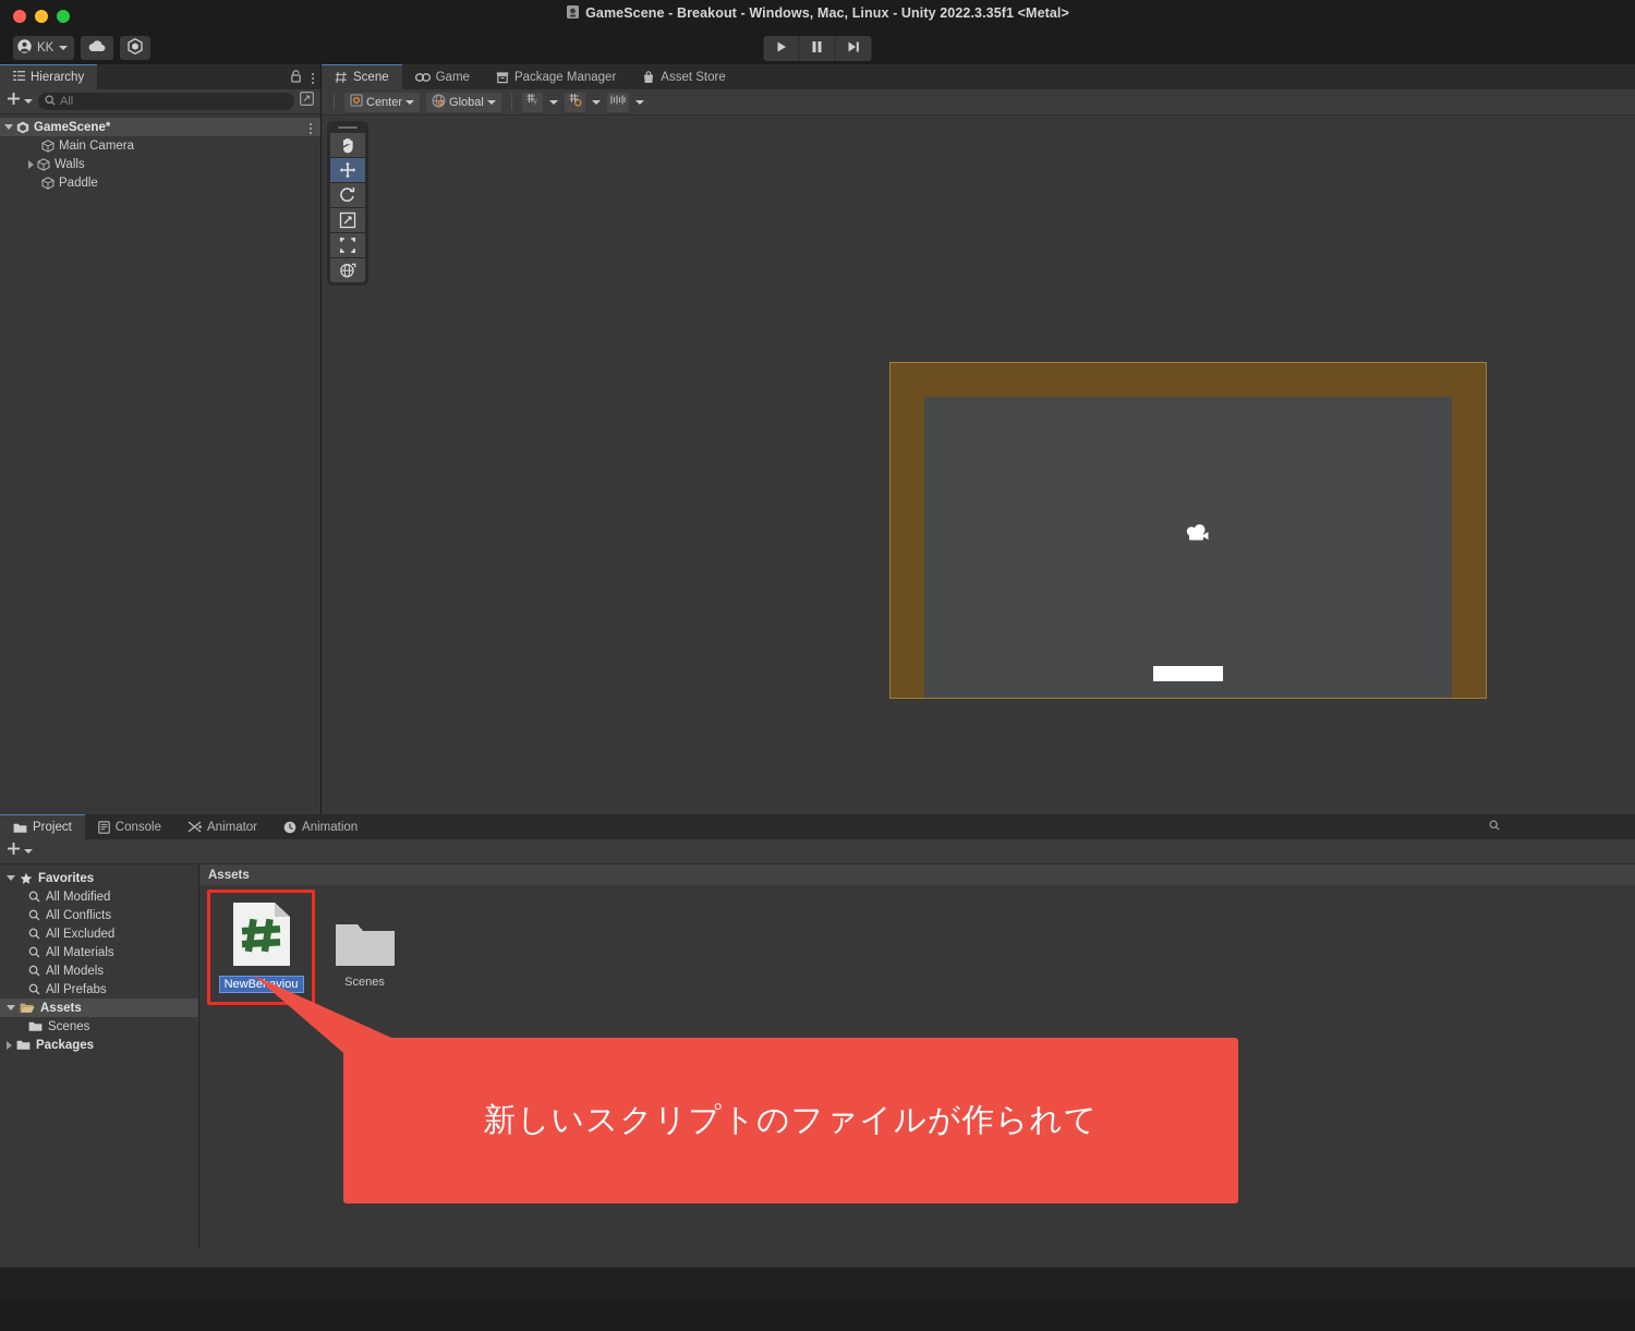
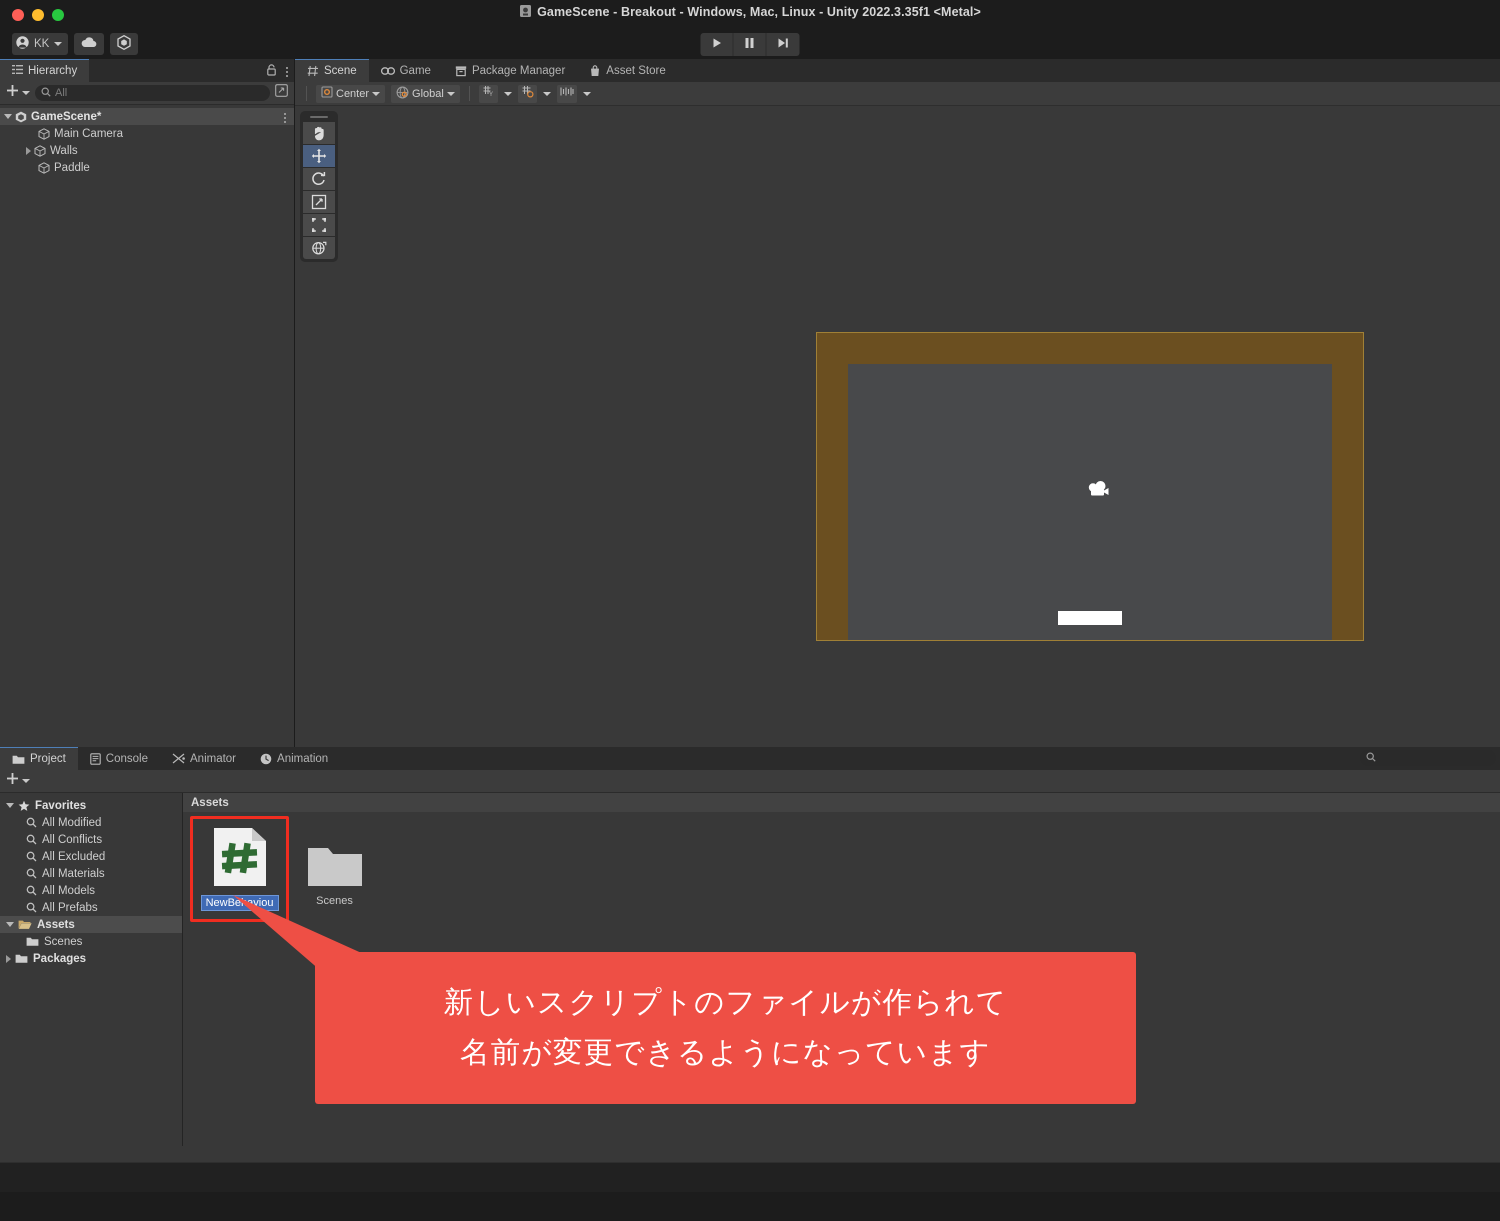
  GameScene - Breakout - Windows, Mac, Linux - Unity 2022.3.35f1 <Metal>
  KK
  Hierarchy
  All
  GameScene*
  Main Camera
  Walls
  Paddle
  Scene
  Game
  Package Manager
  Asset Store
  Center
  Global
  Project
  Console
  Animator
  Animation
  Favorites
  All Modified
  All Conflicts
  All Excluded
  All Materials
  All Models
  All Prefabs
  Assets
  Scenes
  Packages
  Assets
  NewBeviou
  Scenes
  新しいスクリプトのファイルが作られて
+ 名前が変更できるようになっています
